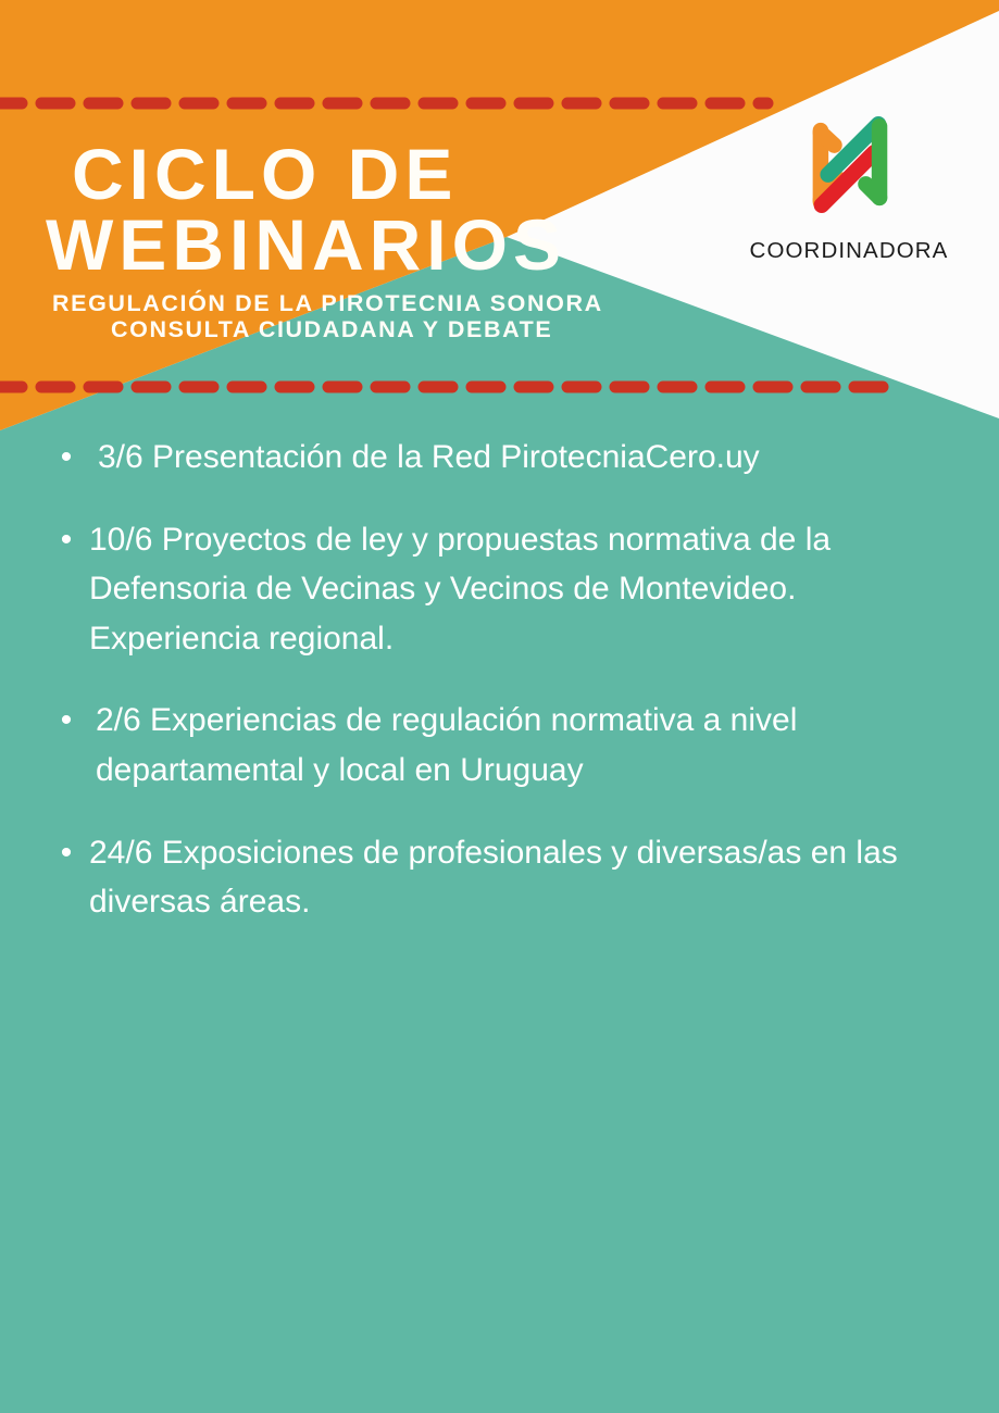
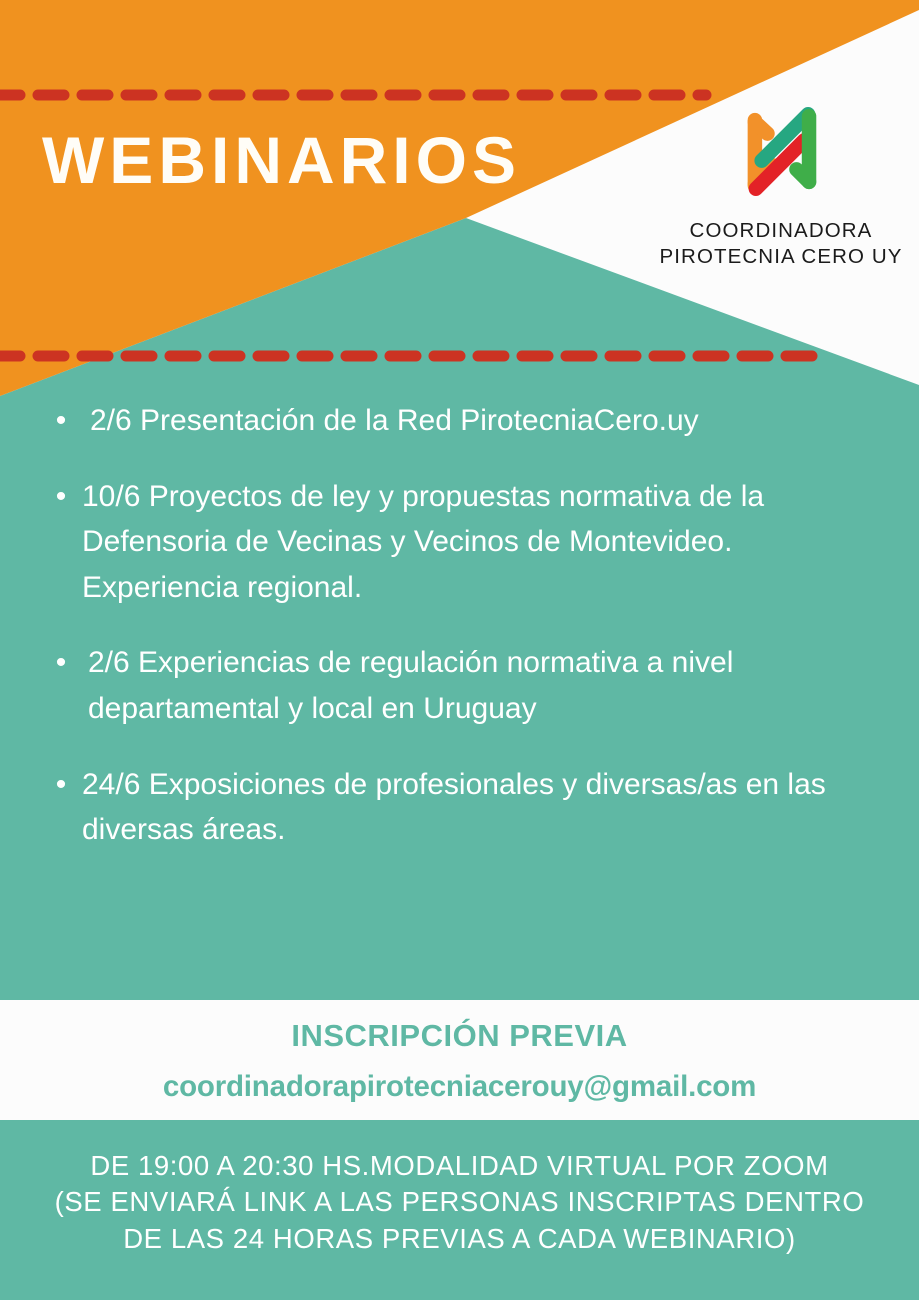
- CICLO DE
  WEBINARIOS
- REGULACIÓN DE LA PIROTECNIA SONORA
- CONSULTA CIUDADANA Y DEBATE
  COORDINADORA
+ PIROTECNIA CERO UY
  •
- 3/6 Presentación de la Red PirotecniaCero.uy
+ 2/6 Presentación de la Red PirotecniaCero.uy
  •
  10/6 Proyectos de ley y propuestas normativa de la Defensoria de Vecinas y Vecinos de Montevideo. Experiencia regional.
  •
  2/6 Experiencias de regulación normativa a nivel departamental y local en Uruguay
  •
  24/6 Exposiciones de profesionales y diversas/as en las diversas áreas.
+ INSCRIPCIÓN PREVIA
+ coordinadorapirotecniacerouy@gmail.com
+ DE 19:00 A 20:30 HS.MODALIDAD VIRTUAL POR ZOOM
+ (SE ENVIARÁ LINK A LAS PERSONAS INSCRIPTAS DENTRO
+ DE LAS 24 HORAS PREVIAS A CADA WEBINARIO)
